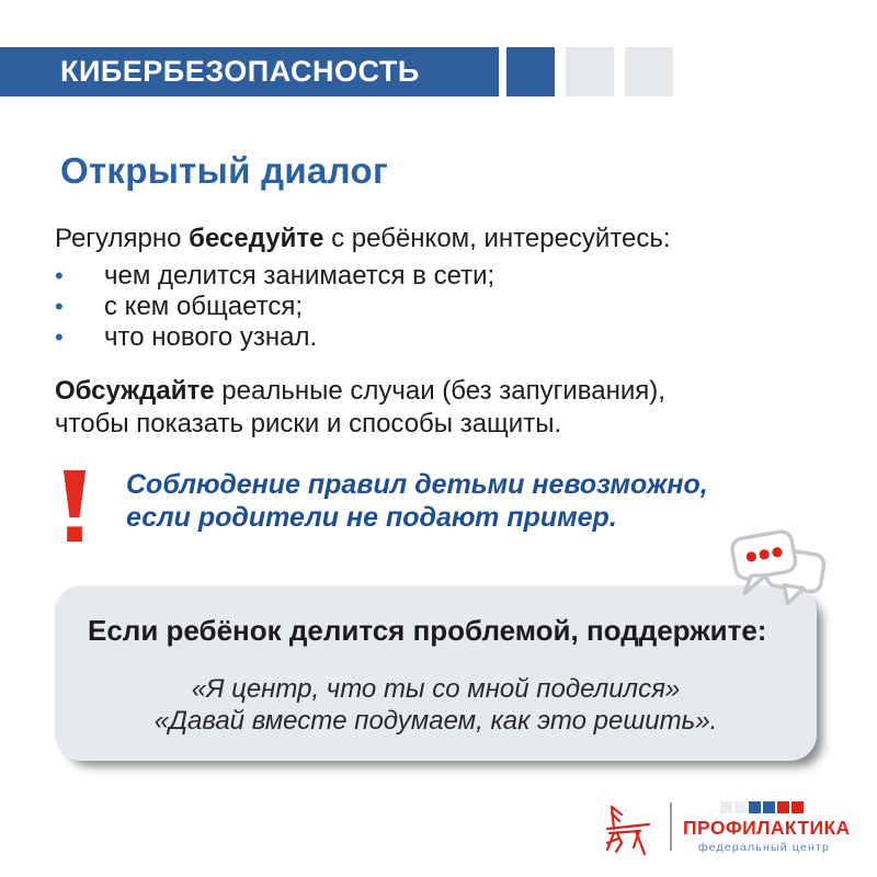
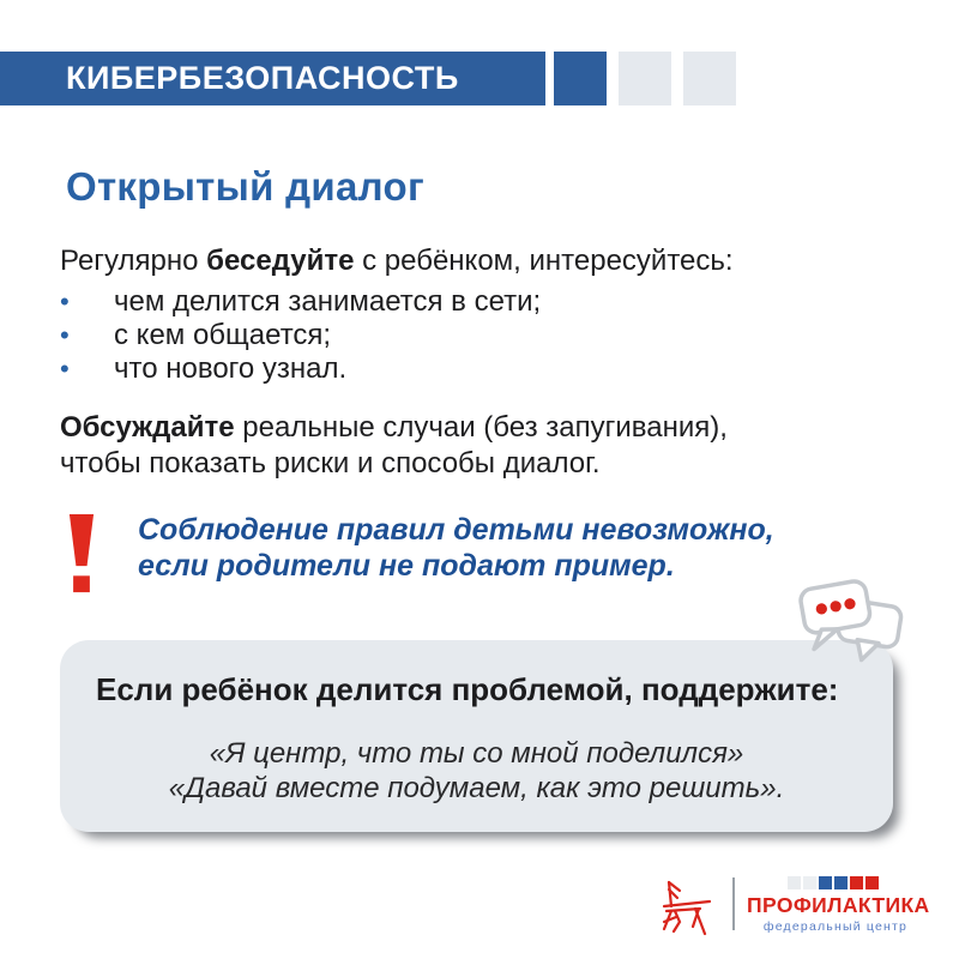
  КИБЕРБЕЗОПАСНОСТЬ
  Открытый диалог
  Регулярно беседуйте с ребёнком, интересуйтесь:
  •
  чем делится занимается в сети;
  •
  с кем общается;
  •
  что нового узнал.
  Обсуждайте реальные случаи (без запугивания),
- чтобы показать риски и способы защиты.
+ чтобы показать риски и способы диалог.
  Соблюдение правил детьми невозможно,
  если родители не подают пример.
  Если ребёнок делится проблемой, поддержите:
  «Я центр, что ты со мной поделился»
  «Давай вместе подумаем, как это решить».
  ПРОФИЛАКТИКА
  федеральный центр
